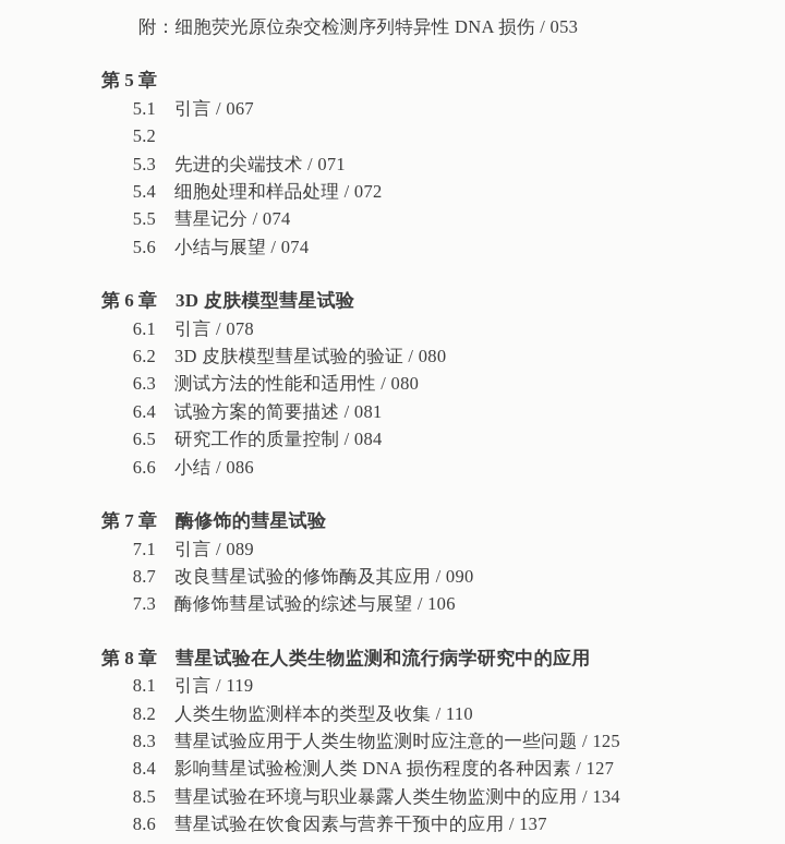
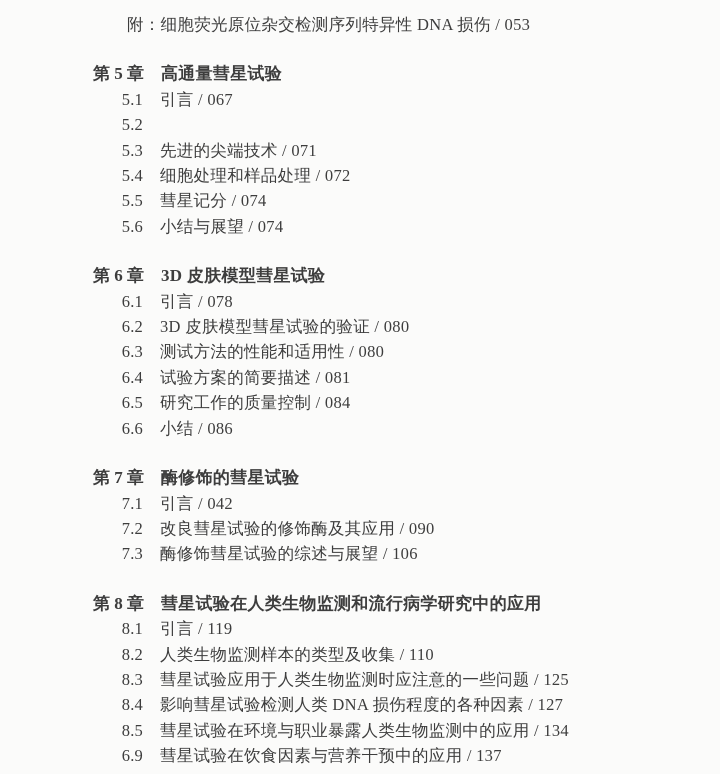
  附：细胞荧光原位杂交检测序列特异性 DNA 损伤 / 053
  第 5 章
+ 高通量彗星试验
  5.1
  引言 / 067
  5.2
  5.3
  先进的尖端技术 / 071
  5.4
  细胞处理和样品处理 / 072
  5.5
  彗星记分 / 074
  5.6
  小结与展望 / 074
  第 6 章
  3D 皮肤模型彗星试验
  6.1
  引言 / 078
  6.2
  3D 皮肤模型彗星试验的验证 / 080
  6.3
  测试方法的性能和适用性 / 080
  6.4
  试验方案的简要描述 / 081
  6.5
  研究工作的质量控制 / 084
  6.6
  小结 / 086
  第 7 章
  酶修饰的彗星试验
  7.1
- 引言 / 089
+ 引言 / 042
- 8.7
+ 7.2
  改良彗星试验的修饰酶及其应用 / 090
  7.3
  酶修饰彗星试验的综述与展望 / 106
  第 8 章
  彗星试验在人类生物监测和流行病学研究中的应用
  8.1
  引言 / 119
  8.2
  人类生物监测样本的类型及收集 / 110
  8.3
  彗星试验应用于人类生物监测时应注意的一些问题 / 125
  8.4
  影响彗星试验检测人类 DNA 损伤程度的各种因素 / 127
  8.5
  彗星试验在环境与职业暴露人类生物监测中的应用 / 134
- 8.6
+ 6.9
  彗星试验在饮食因素与营养干预中的应用 / 137
